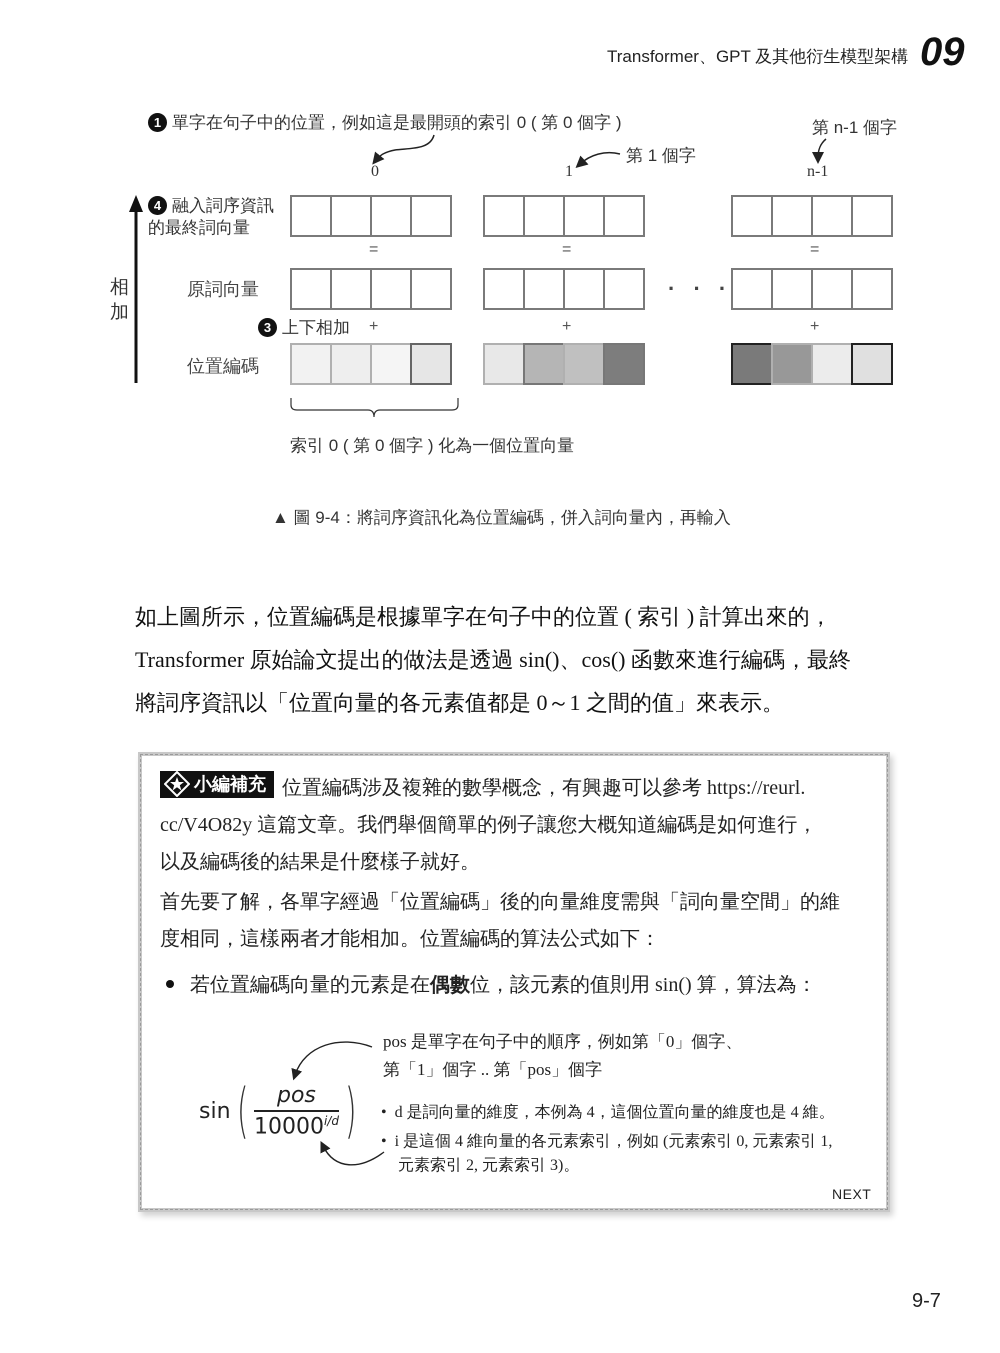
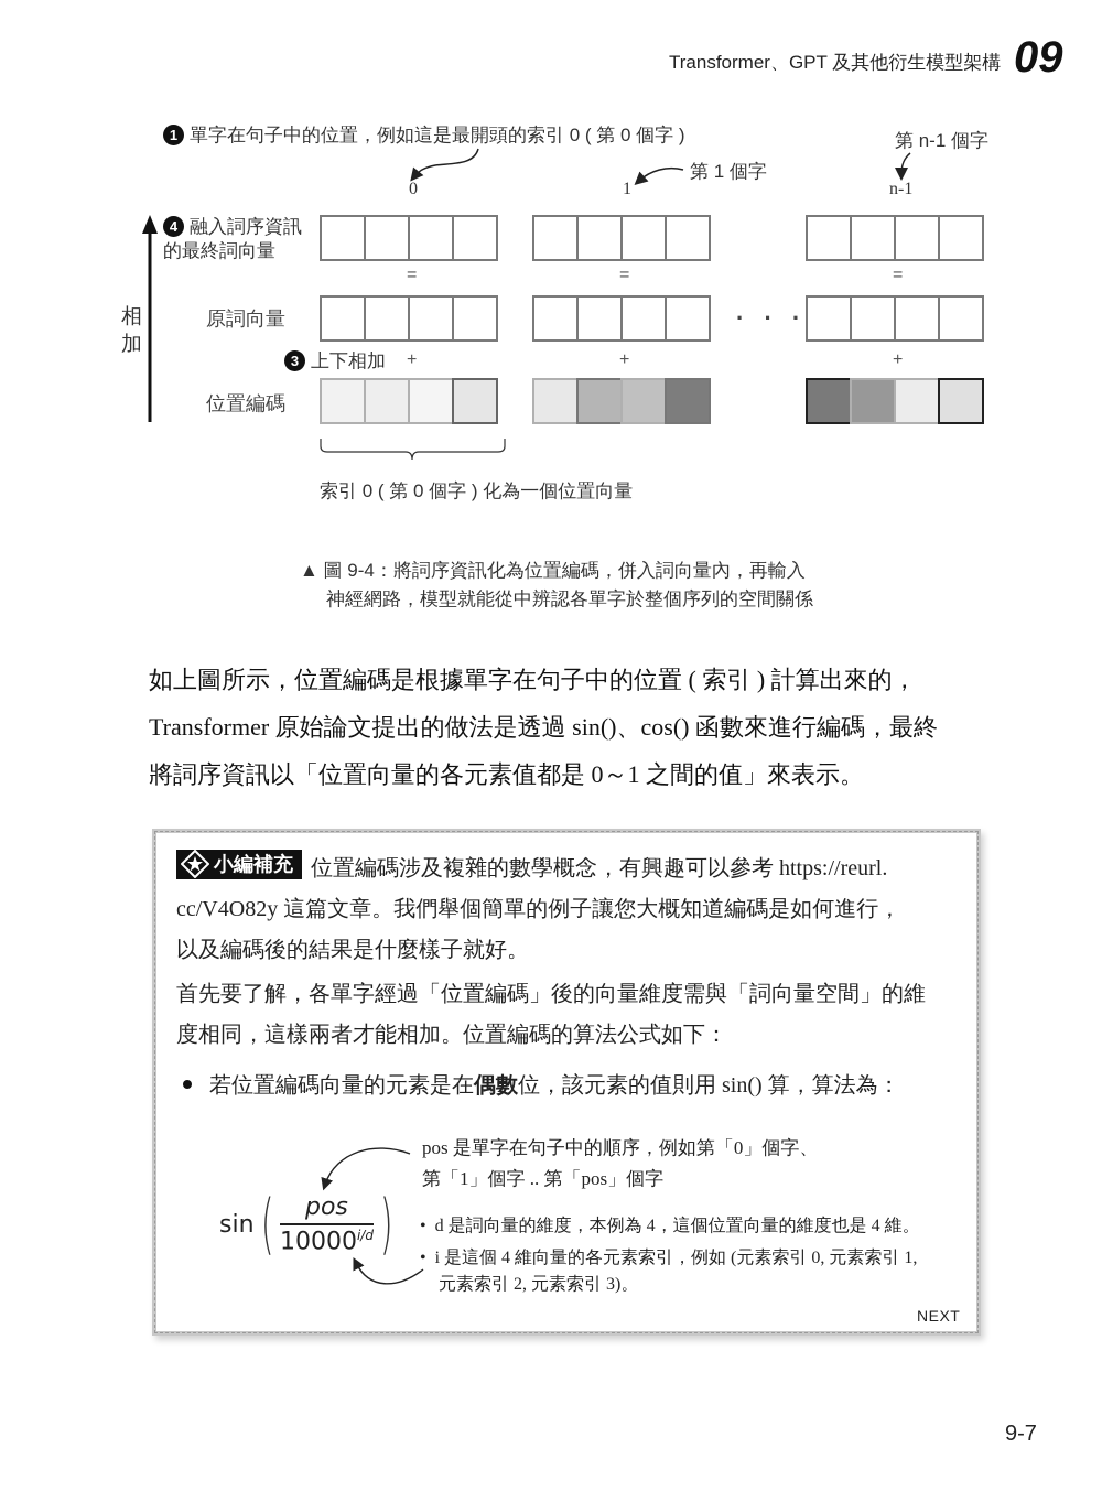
  Transformer、GPT 及其他衍生模型架構
  09
  1 單字在句子中的位置，例如這是最開頭的索引 0 ( 第 0 個字 )
  第 1 個字
  第 n-1 個字
  0
  1
  n-1
  4 融入詞序資訊
  的最終詞向量
  相
  加
  =
  =
  =
  原詞向量
  · · ·
  3 上下相加
  +
  +
  +
  位置編碼
  索引 0 ( 第 0 個字 ) 化為一個位置向量
  ▲ 圖 9-4：將詞序資訊化為位置編碼，併入詞向量內，再輸入
+ 神經網路，模型就能從中辨認各單字於整個序列的空間關係
  如上圖所示，位置編碼是根據單字在句子中的位置 ( 索引 ) 計算出來的，
  Transformer 原始論文提出的做法是透過 sin()、cos() 函數來進行編碼，最終
  將詞序資訊以「位置向量的各元素值都是 0～1 之間的值」來表示。
  小編補充
  位置編碼涉及複雜的數學概念，有興趣可以參考 https://reurl.
  cc/V4O82y 這篇文章。我們舉個簡單的例子讓您大概知道編碼是如何進行，
  以及編碼後的結果是什麼樣子就好。
  首先要了解，各單字經過「位置編碼」後的向量維度需與「詞向量空間」的維
  度相同，這樣兩者才能相加。位置編碼的算法公式如下：
  若位置編碼向量的元素是在偶數位，該元素的值則用 sin() 算，算法為：
  sin
  (
  pos
  10000i/d
  )
  pos 是單字在句子中的順序，例如第「0」個字、
  第「1」個字 .. 第「pos」個字
  • d 是詞向量的維度，本例為 4，這個位置向量的維度也是 4 維。
  • i 是這個 4 維向量的各元素索引，例如 (元素索引 0, 元素索引 1,
  元素索引 2, 元素索引 3)。
  NEXT
  9-7
